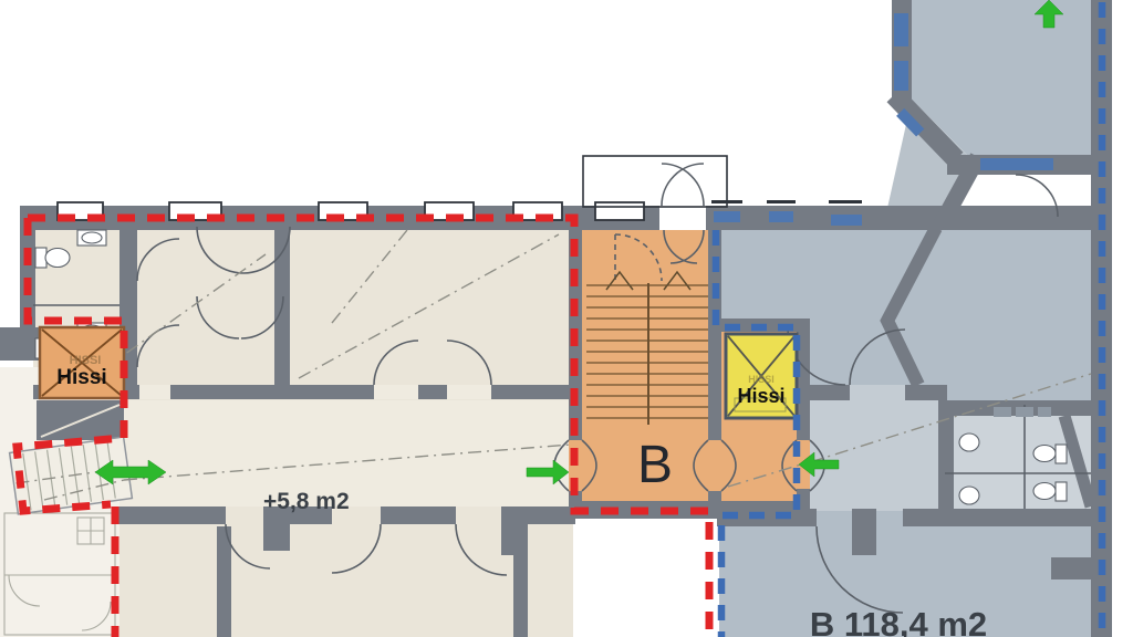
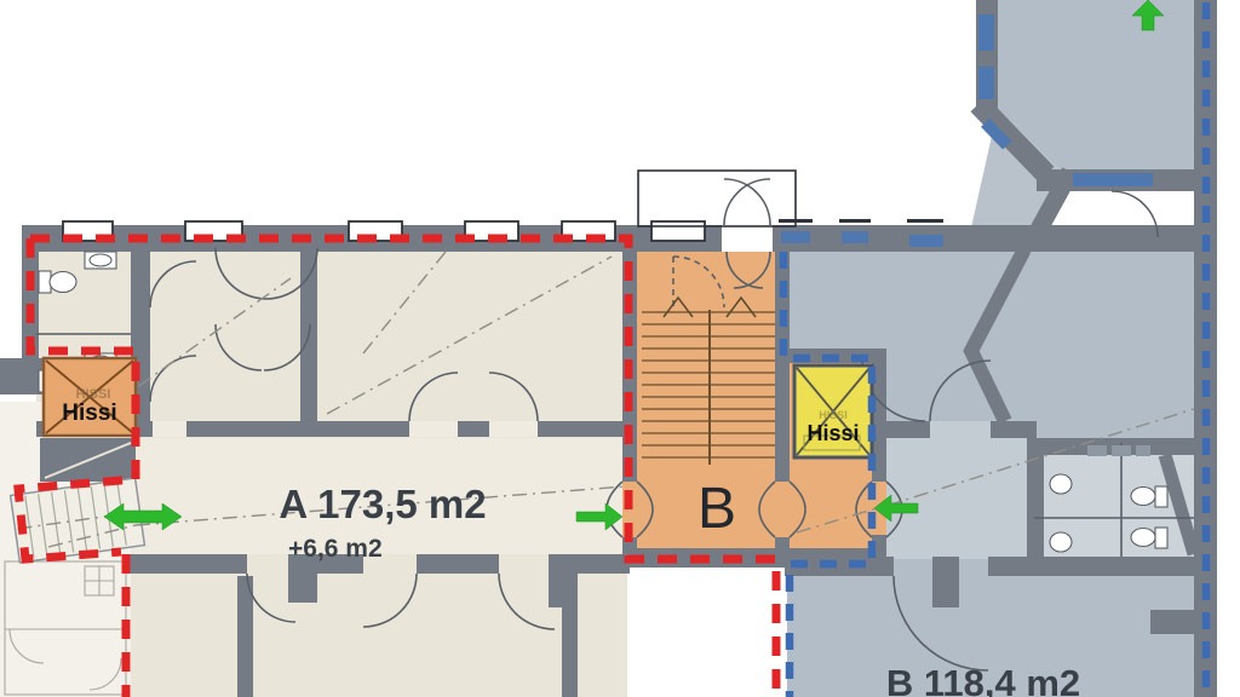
  HISSI
  Hissi
  HISSI
  Hissi
+ A 173,5 m2
- +5,8 m2
+ +6,6 m2
  B 118,4 m2
  B
